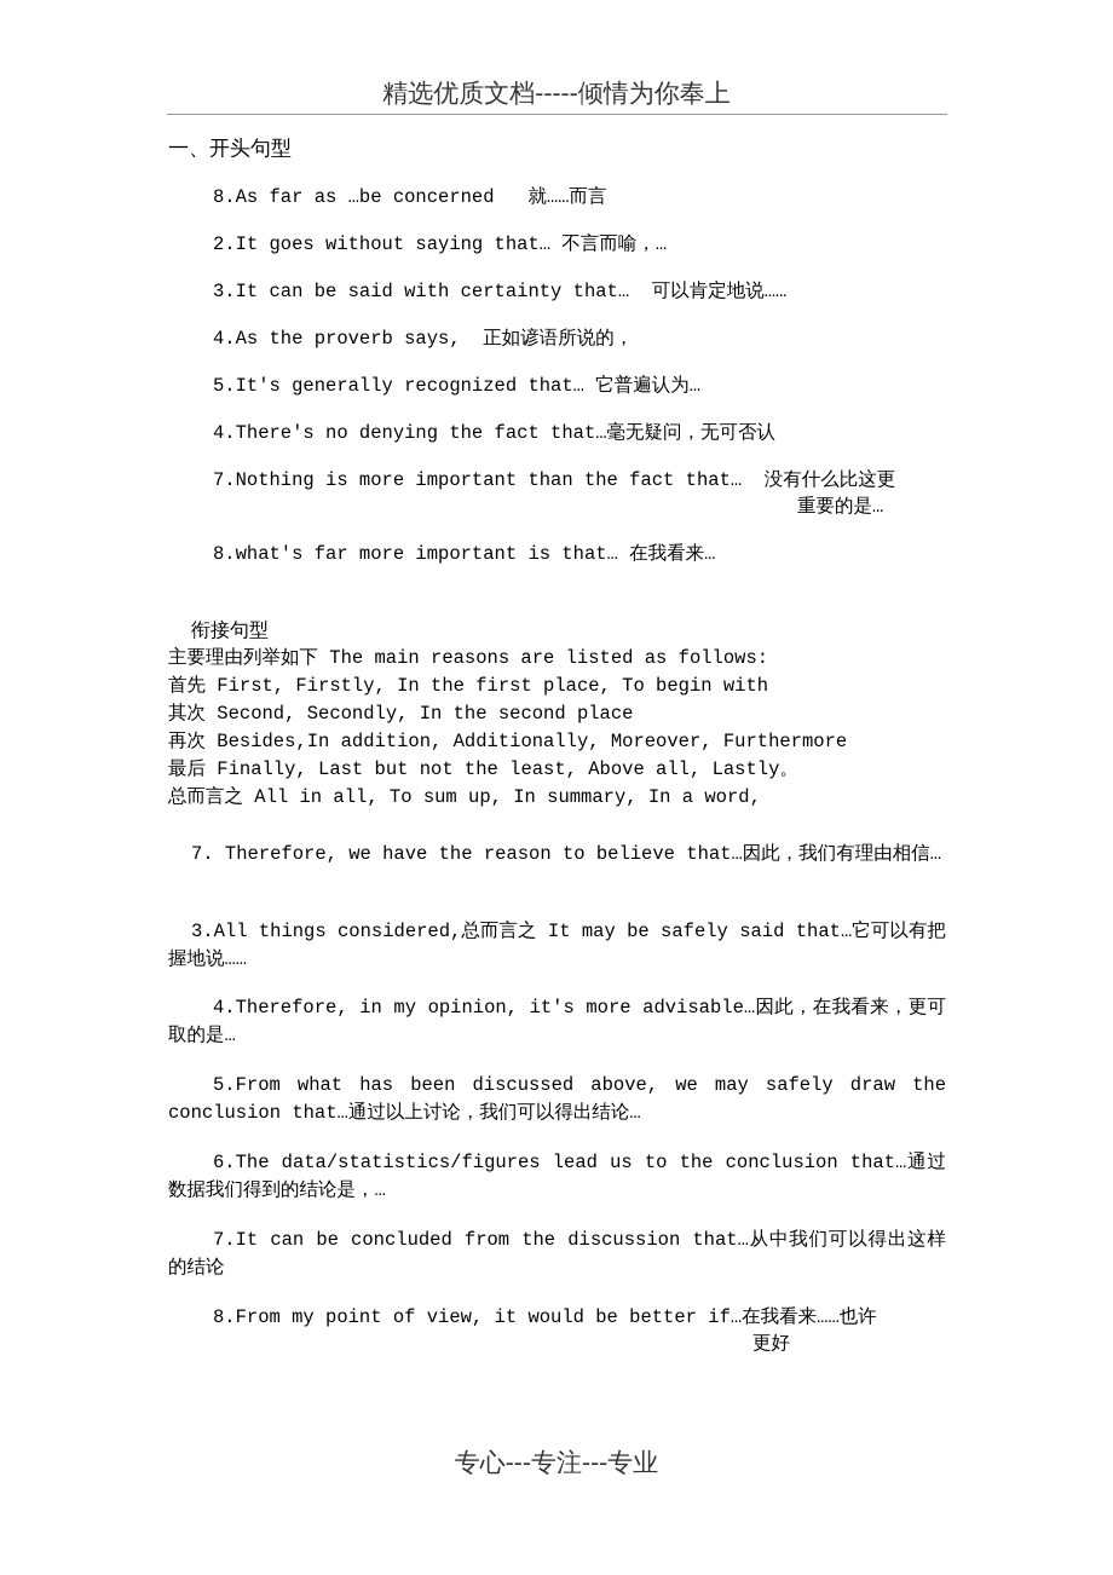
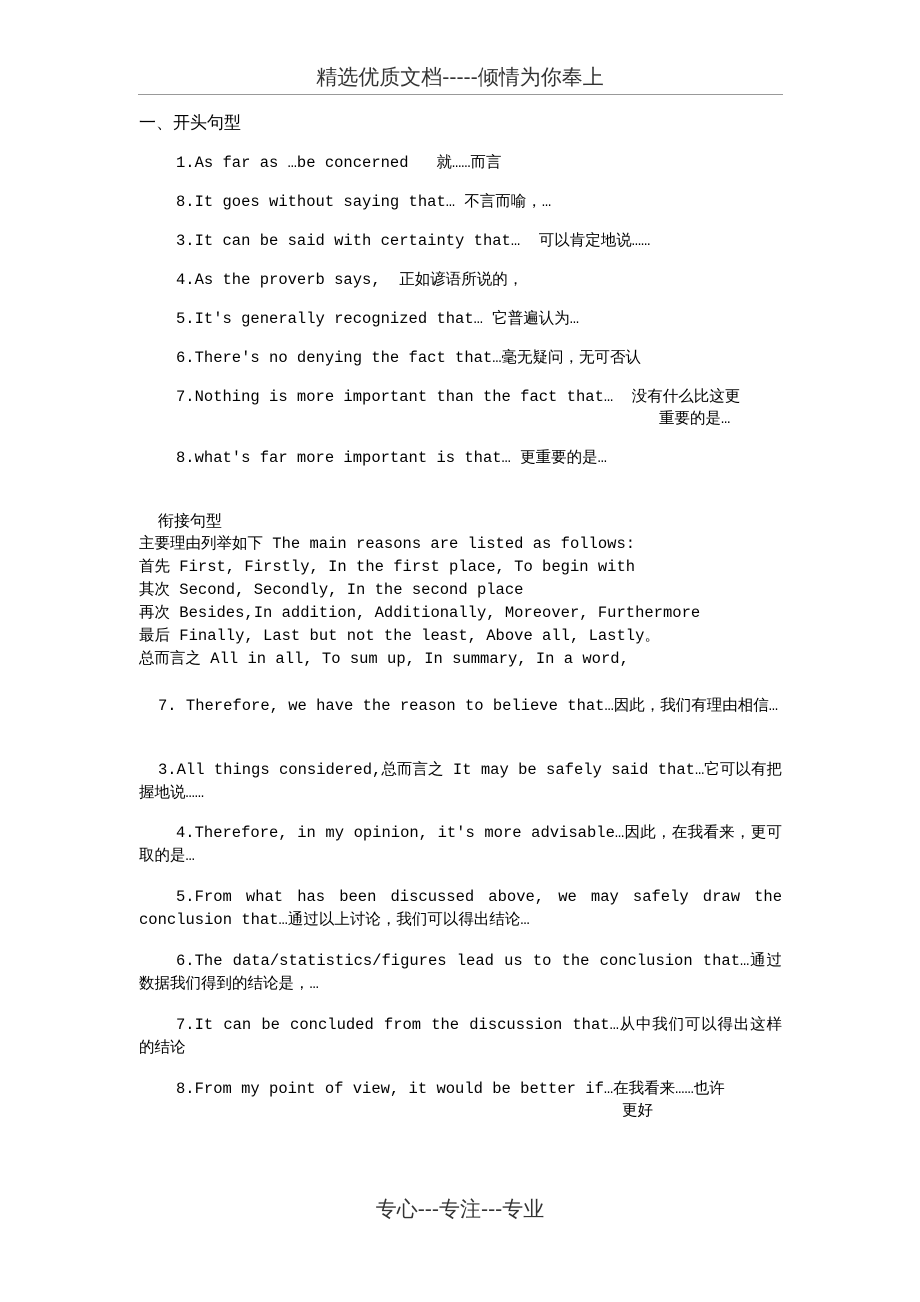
  精选优质文档-----倾情为你奉上
  一、开头句型
- 8.As far as …be concerned 就……而言
+ 1.As far as …be concerned 就……而言
- 2.It goes without saying that… 不言而喻，…
+ 8.It goes without saying that… 不言而喻，…
  3.It can be said with certainty that… 可以肯定地说……
  4.As the proverb says, 正如谚语所说的，
  5.It's generally recognized that… 它普遍认为…
- 4.There's no denying the fact that…毫无疑问，无可否认
+ 6.There's no denying the fact that…毫无疑问，无可否认
  7.Nothing is more important than the fact that… 没有什么比这更
  重要的是…
- 8.what's far more important is that… 在我看来…
+ 8.what's far more important is that… 更重要的是…
  衔接句型
  主要理由列举如下 The main reasons are listed as follows:
  首先 First, Firstly, In the first place, To begin with
  其次 Second, Secondly, In the second place
  再次 Besides,In addition, Additionally, Moreover, Furthermore
  最后 Finally, Last but not the least, Above all, Lastly。
  总而言之 All in all, To sum up, In summary, In a word,
  7. Therefore, we have the reason to believe that…因此，我们有理由相信…
  3.All things considered,总而言之 It may be safely said that…它可以有把握地说……
  4.Therefore, in my opinion, it's more advisable…因此，在我看来，更可取的是…
  5.From what has been discussed above, we may safely draw the conclusion that…通过以上讨论，我们可以得出结论…
  6.The data/statistics/figures lead us to the conclusion that…通过数据我们得到的结论是，…
  7.It can be concluded from the discussion that…从中我们可以得出这样的结论
  8.From my point of view, it would be better if…在我看来……也许
  更好
  专心---专注---专业
